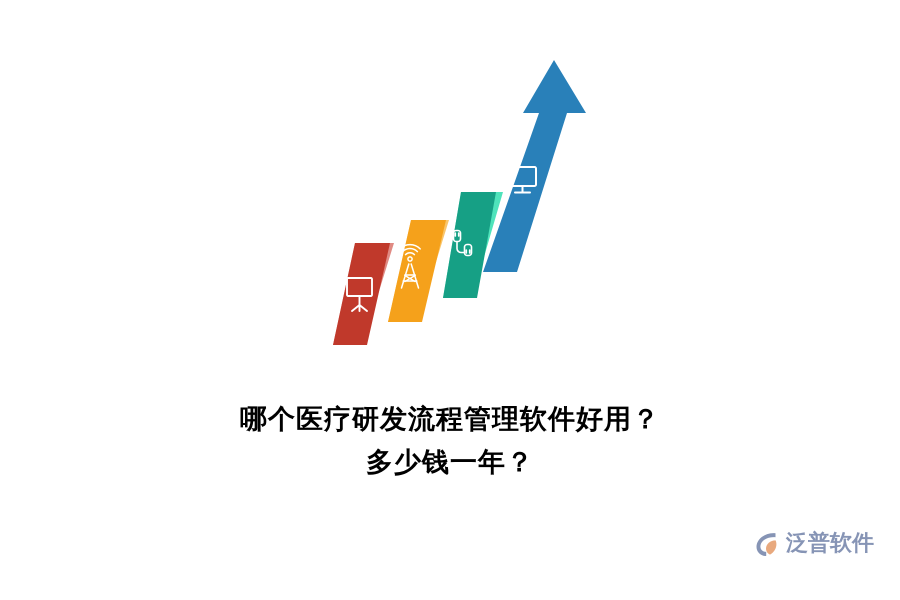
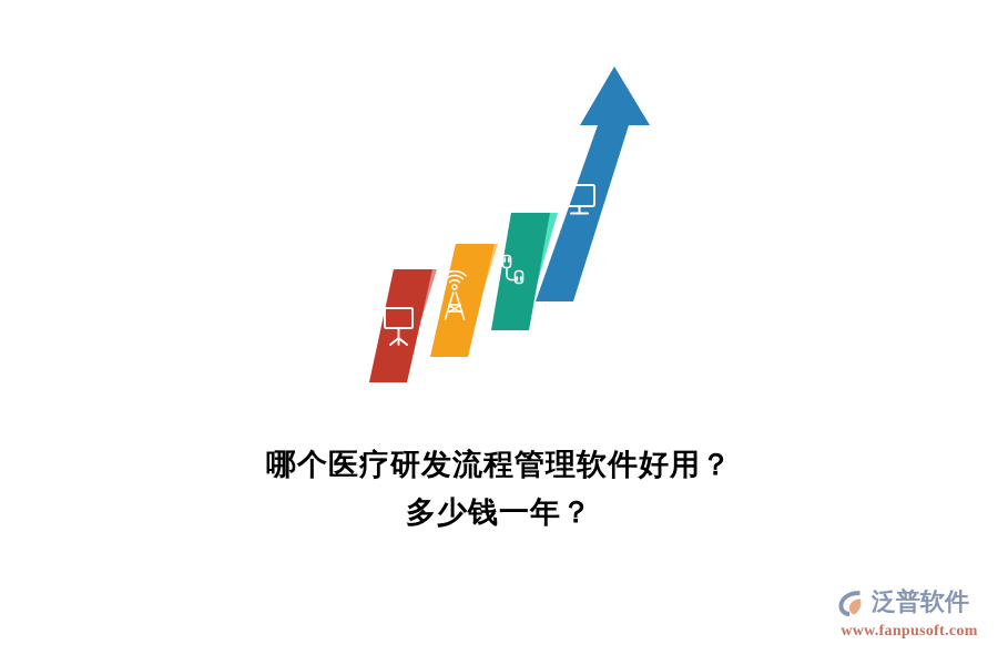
  哪个医疗研发流程管理软件好用？
  多少钱一年？
  泛普软件
+ www.fanpusoft.com
